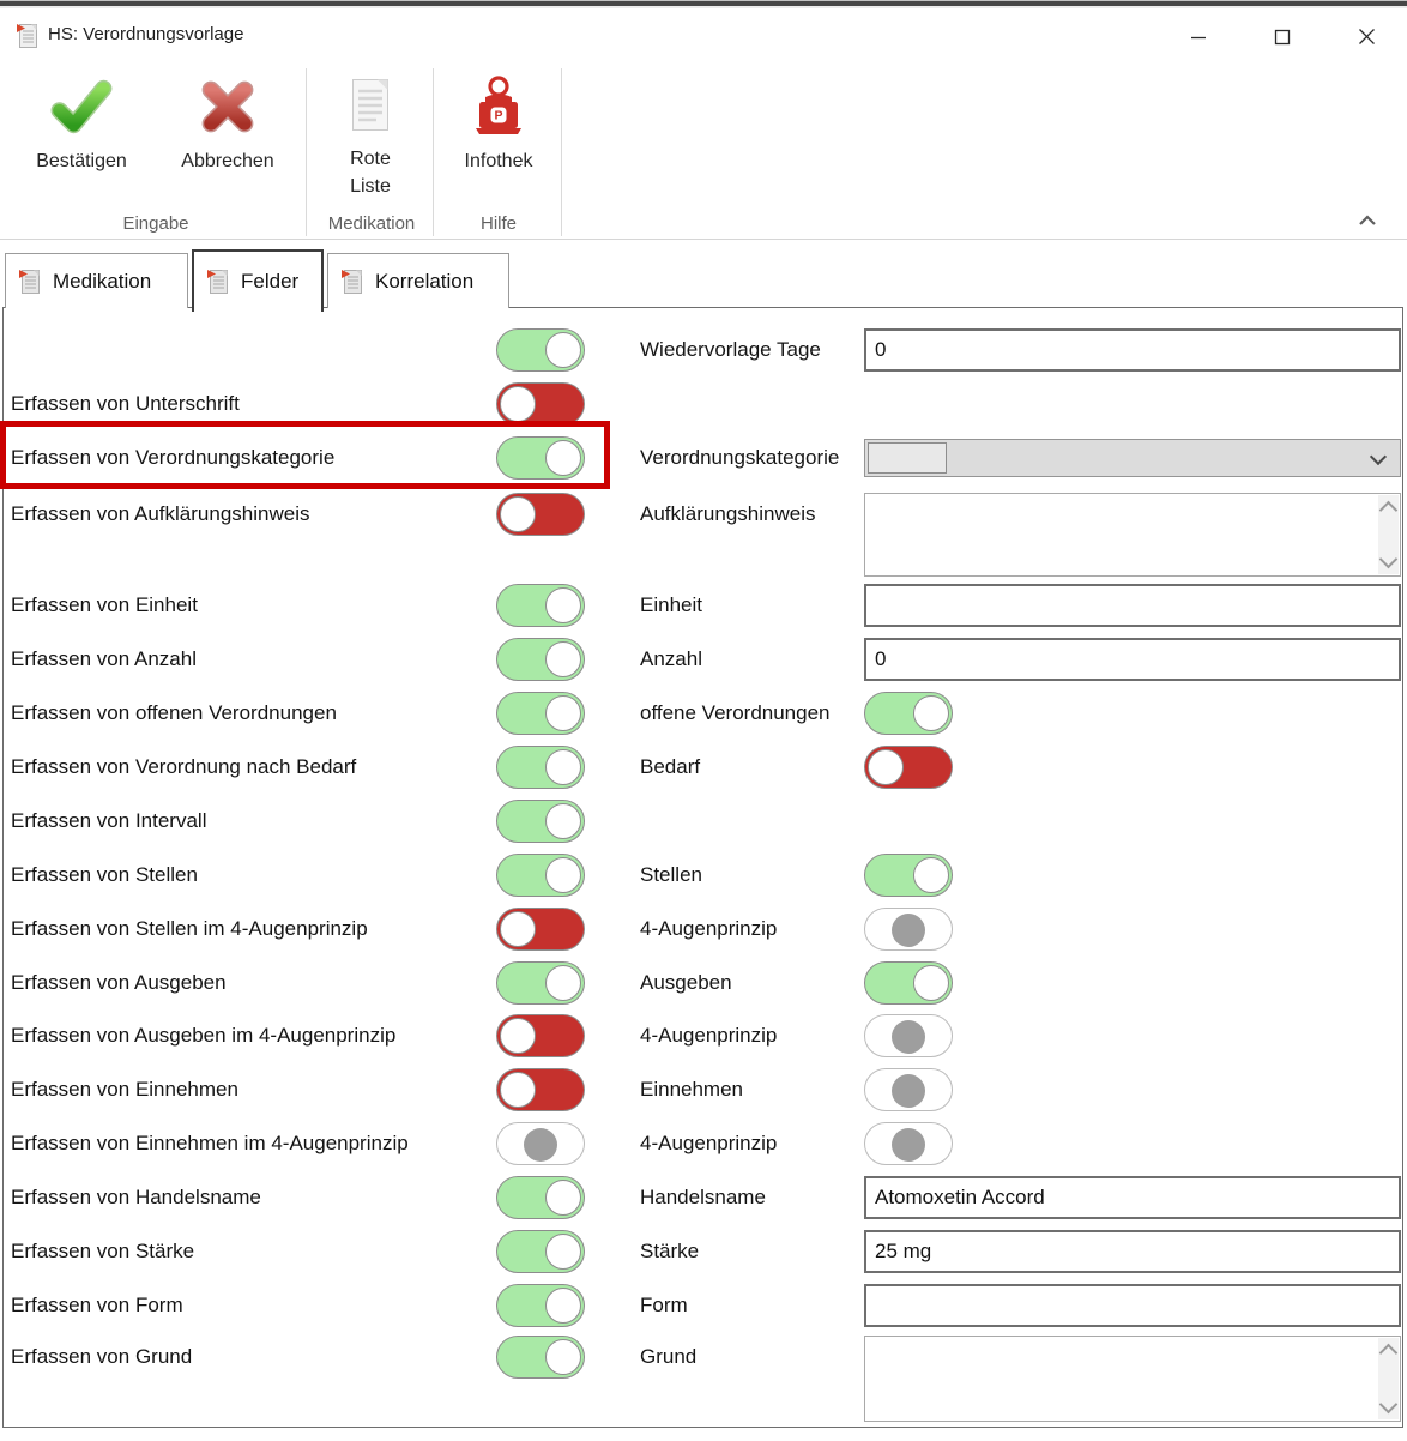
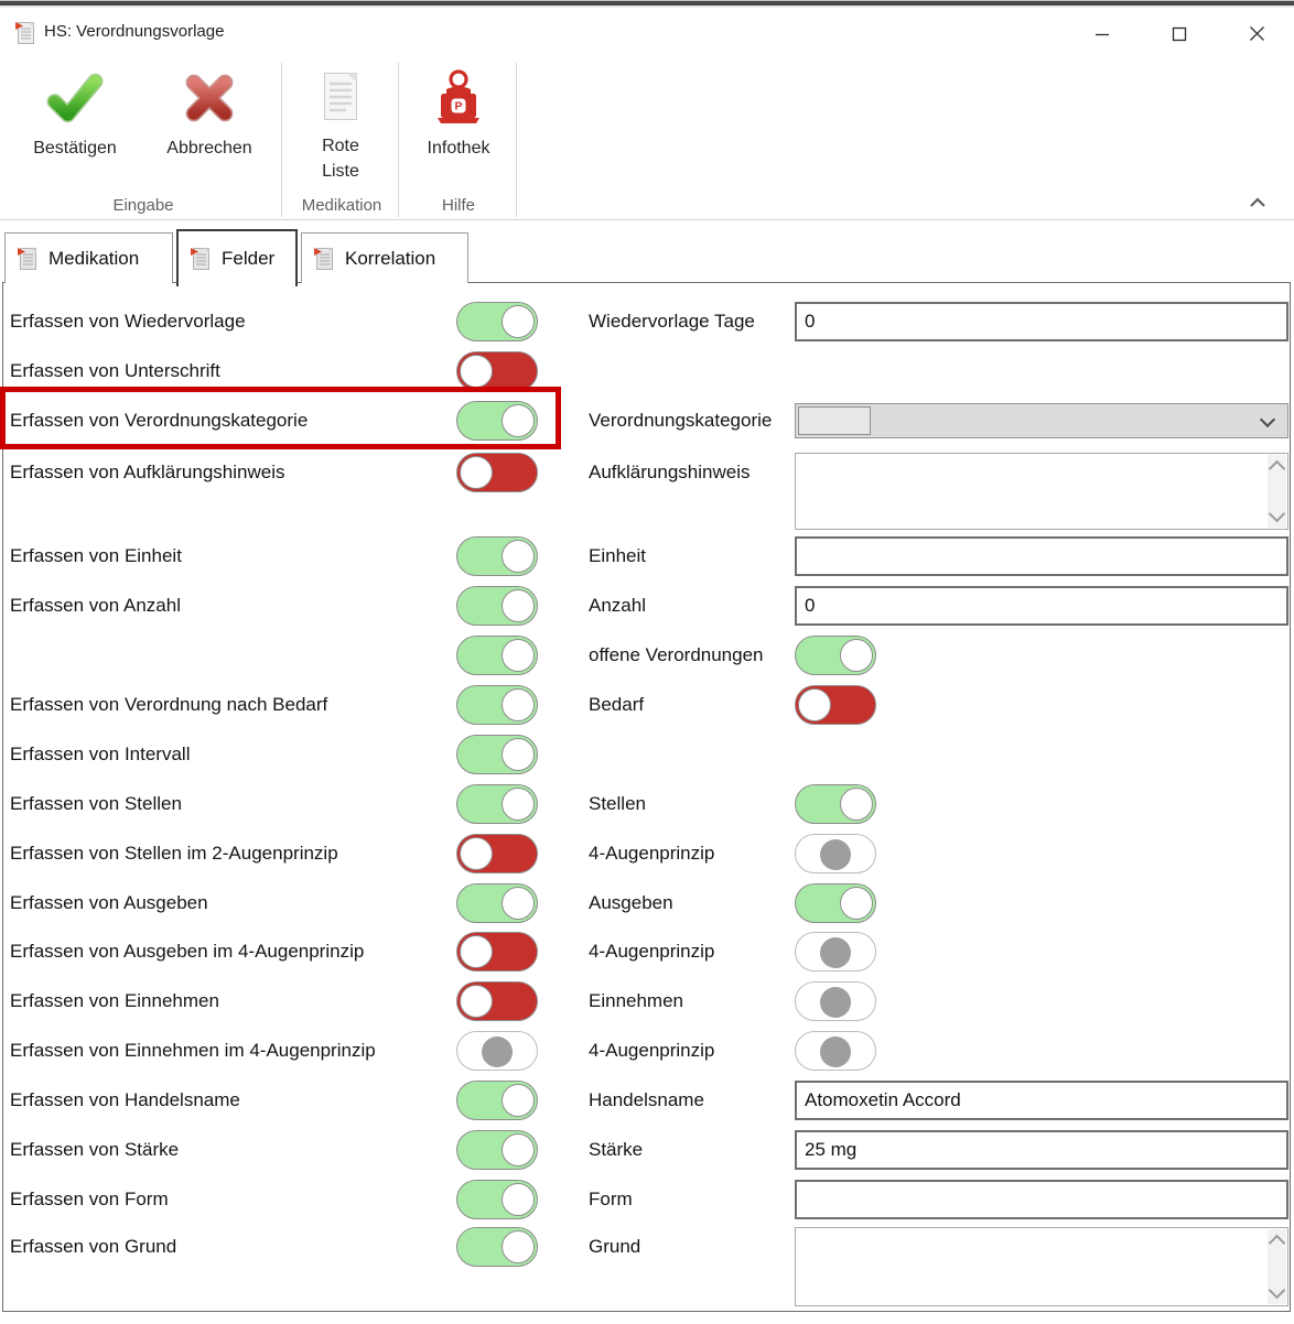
  HS: Verordnungsvorlage
  Bestätigen
  Abbrechen
  Rote
  Liste
  P
  Infothek
  Eingabe
  Medikation
  Hilfe
  Medikation
  Felder
  Korrelation
+ Erfassen von Wiedervorlage
  Wiedervorlage Tage
  0
  Erfassen von Unterschrift
  Erfassen von Verordnungskategorie
  Verordnungskategorie
  Erfassen von Aufklärungshinweis
  Aufklärungshinweis
  Erfassen von Einheit
  Einheit
  Erfassen von Anzahl
  Anzahl
  0
- Erfassen von offenen Verordnungen
  offene Verordnungen
  Erfassen von Verordnung nach Bedarf
  Bedarf
  Erfassen von Intervall
  Erfassen von Stellen
  Stellen
- Erfassen von Stellen im 4-Augenprinzip
+ Erfassen von Stellen im 2-Augenprinzip
  4-Augenprinzip
  Erfassen von Ausgeben
  Ausgeben
  Erfassen von Ausgeben im 4-Augenprinzip
  4-Augenprinzip
  Erfassen von Einnehmen
  Einnehmen
  Erfassen von Einnehmen im 4-Augenprinzip
  4-Augenprinzip
  Erfassen von Handelsname
  Handelsname
  Atomoxetin Accord
  Erfassen von Stärke
  Stärke
  25 mg
  Erfassen von Form
  Form
  Erfassen von Grund
  Grund
